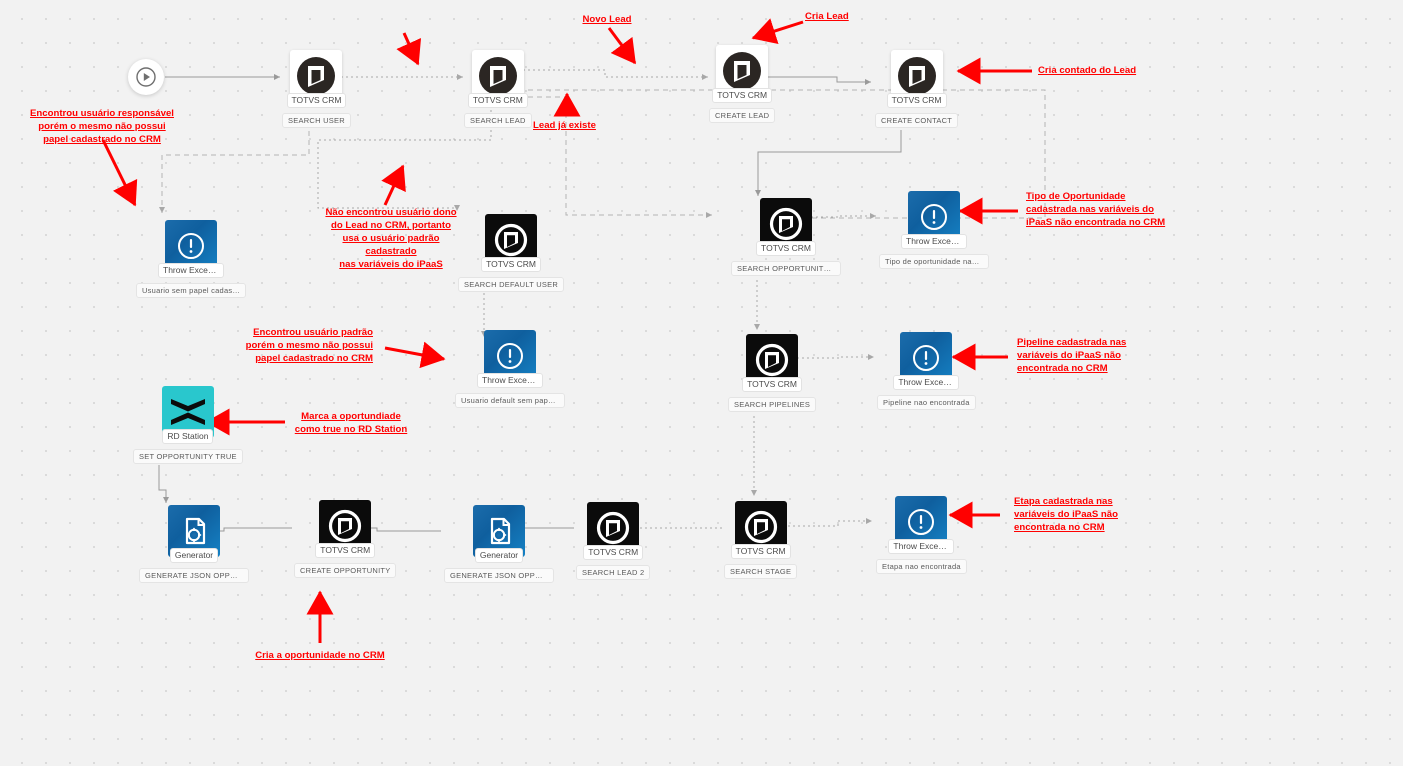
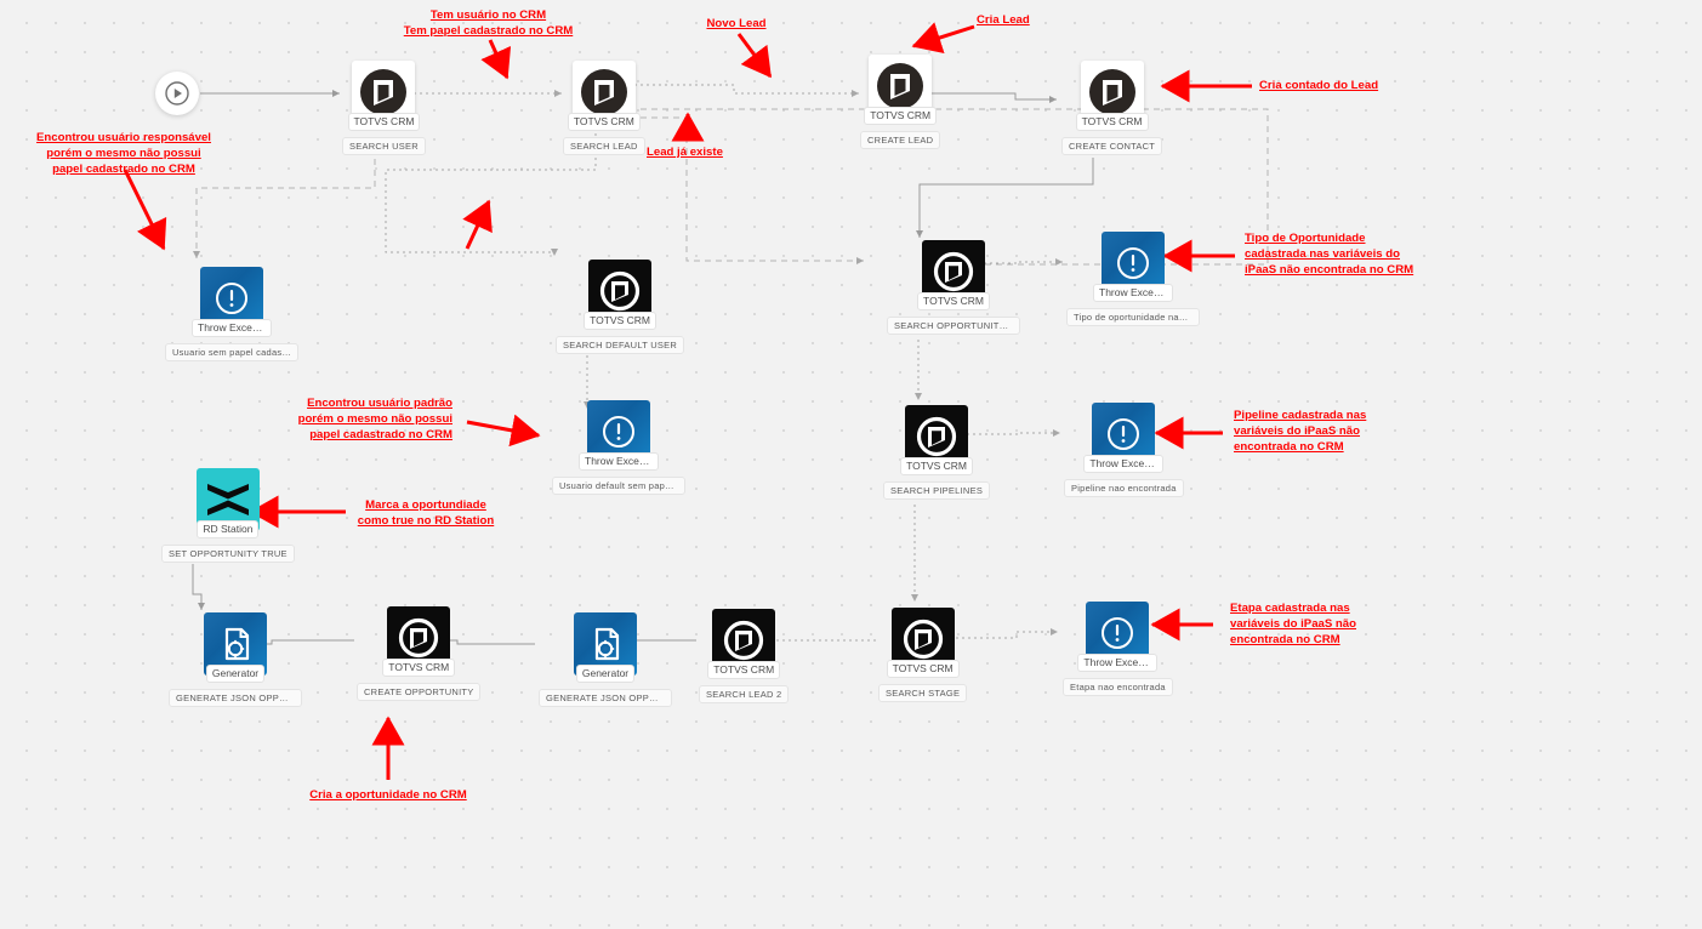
  TOTVS CRM
  SEARCH USER
  TOTVS CRM
  SEARCH LEAD
  TOTVS CRM
  CREATE LEAD
  TOTVS CRM
  CREATE CONTACT
  Throw Except...
  Usuario sem papel cadastr...
  TOTVS CRM
  SEARCH DEFAULT USER
  Throw Except...
  Usuario default sem papel ...
  TOTVS CRM
  SEARCH OPPORTUNITY TY
  Throw Except...
  Tipo de oportunidade nao ...
  TOTVS CRM
  SEARCH PIPELINES
  Throw Except...
  Pipeline nao encontrada
  TOTVS CRM
  SEARCH STAGE
  Throw Except...
  Etapa nao encontrada
  TOTVS CRM
  SEARCH LEAD 2
  Generator
  GENERATE JSON OPPORT
  TOTVS CRM
  CREATE OPPORTUNITY
  Generator
  GENERATE JSON OPPORT
  RD Station
  SET OPPORTUNITY TRUE
+ Tem usuário no CRM
+ Tem papel cadastrado no CRM
  Novo Lead
  Cria Lead
  Cria contado do Lead
  Encontrou usuário responsável
  porém o mesmo não possui
  papel cadastrado no CRM
  Lead já existe
- Não encontrou usuário dono
- do Lead no CRM, portanto
- usa o usuário padrão cadastrado
- nas variáveis do iPaaS
  Tipo de Oportunidade
  cadastrada nas variáveis do
  iPaaS não encontrada no CRM
  Encontrou usuário padrão
  porém o mesmo não possui
  papel cadastrado no CRM
  Pipeline cadastrada nas
  variáveis do iPaaS não
  encontrada no CRM
  Marca a oportundiade
  como true no RD Station
  Etapa cadastrada nas
  variáveis do iPaaS não
  encontrada no CRM
  Cria a oportunidade no CRM
